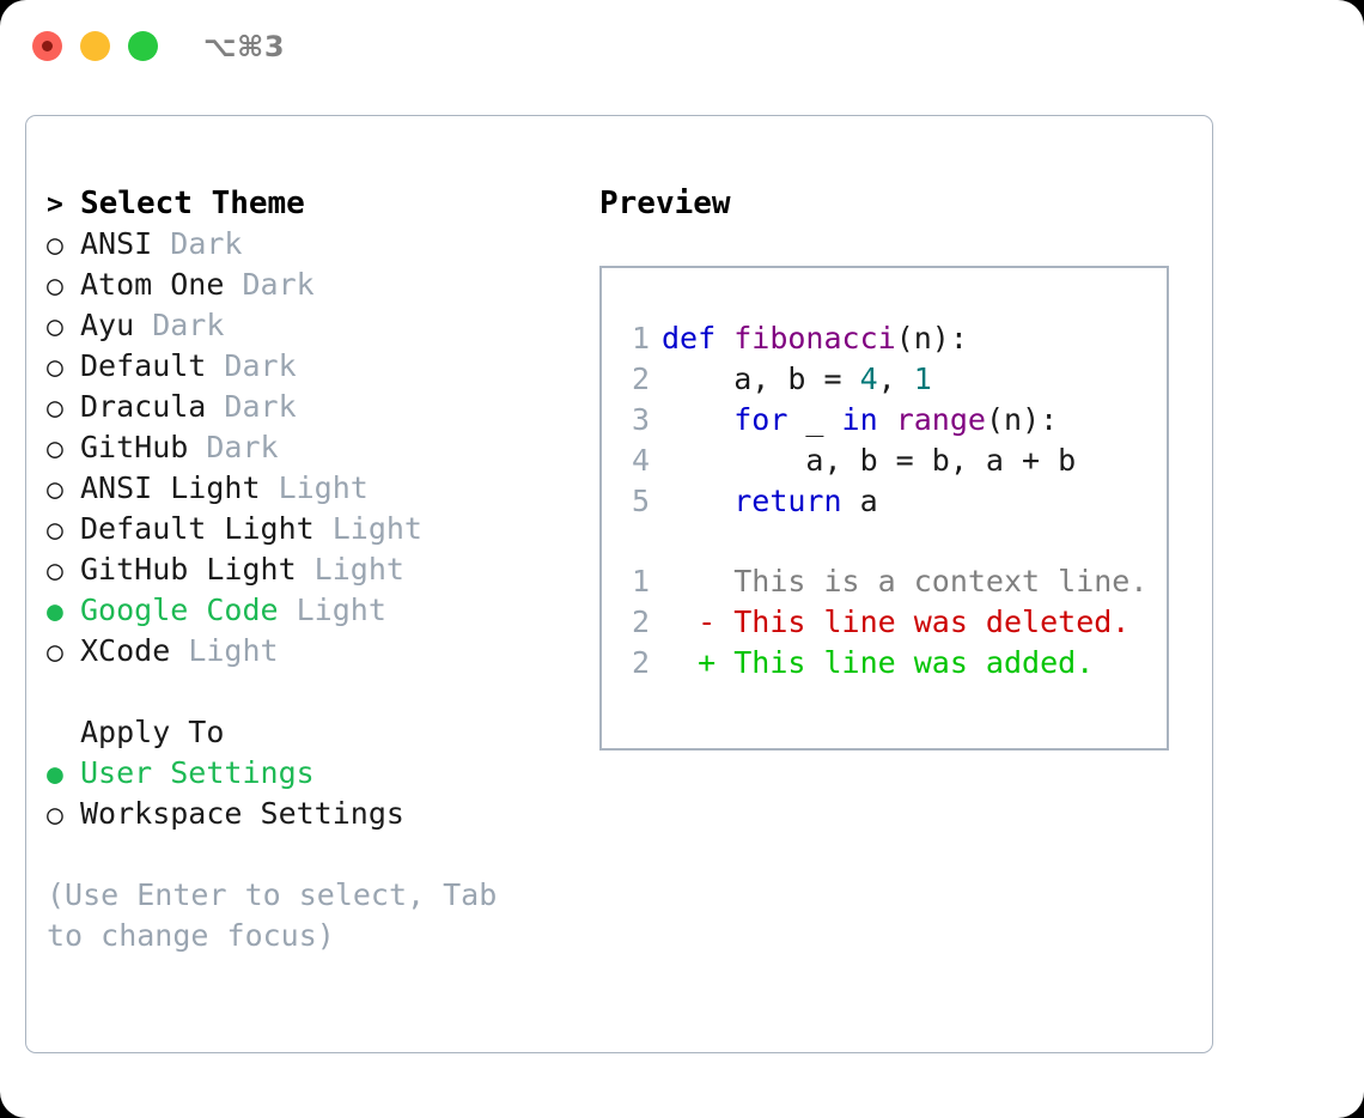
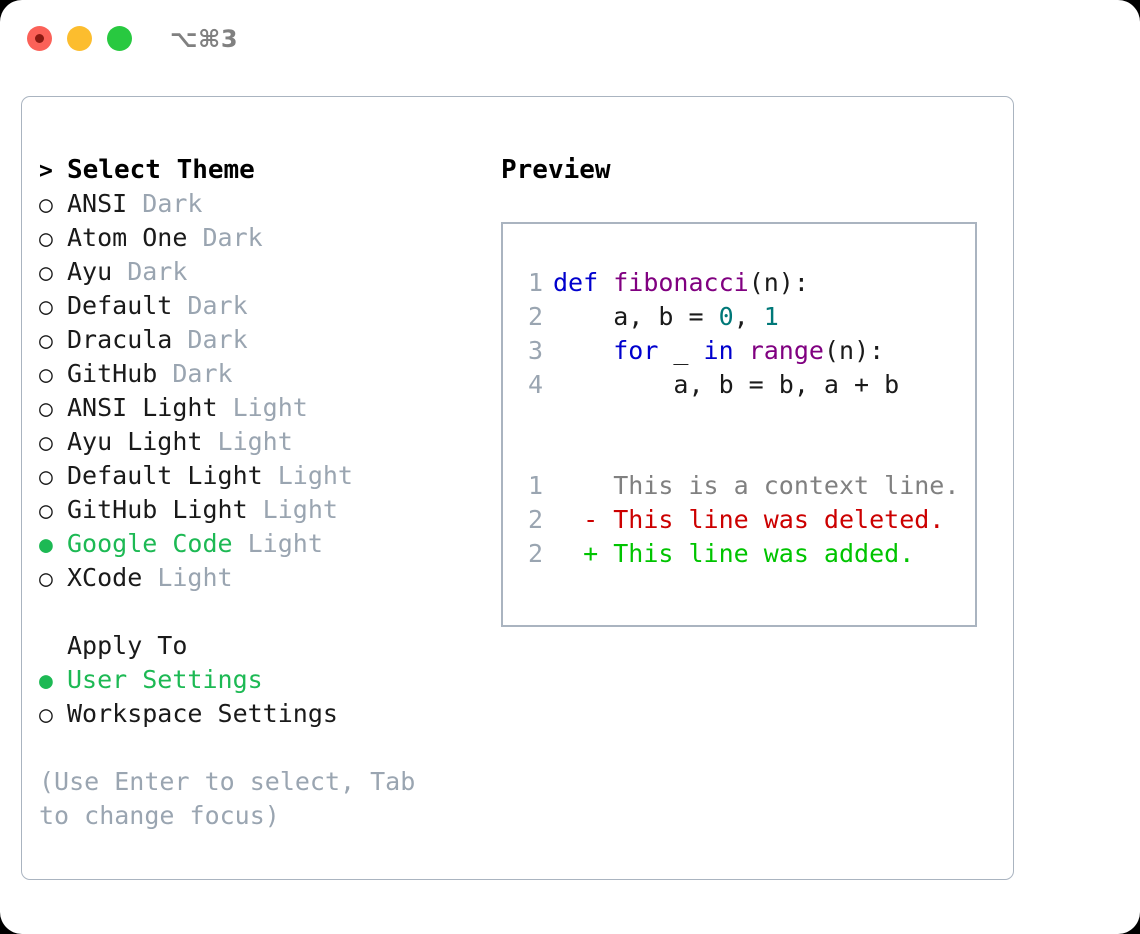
  ⌥⌘3
  > Select Theme
  ○ ANSI Dark
  ○ Atom One Dark
  ○ Ayu Dark
  ○ Default Dark
  ○ Dracula Dark
  ○ GitHub Dark
  ○ ANSI Light Light
+ ○ Ayu Light Light
  ○ Default Light Light
  ○ GitHub Light Light
  ● Google Code Light
  ○ XCode Light
  Apply To
  ● User Settings
  ○ Workspace Settings
  (Use Enter to select, Tab to change focus)
  Preview
  1 def fibonacci(n):
- 2 a, b = 4, 1
+ 2 a, b = 0, 1
  3 for _ in range(n):
  4 a, b = b, a + b
- 5 return a
  1 This is a context line.
  2 - This line was deleted.
  2 + This line was added.
